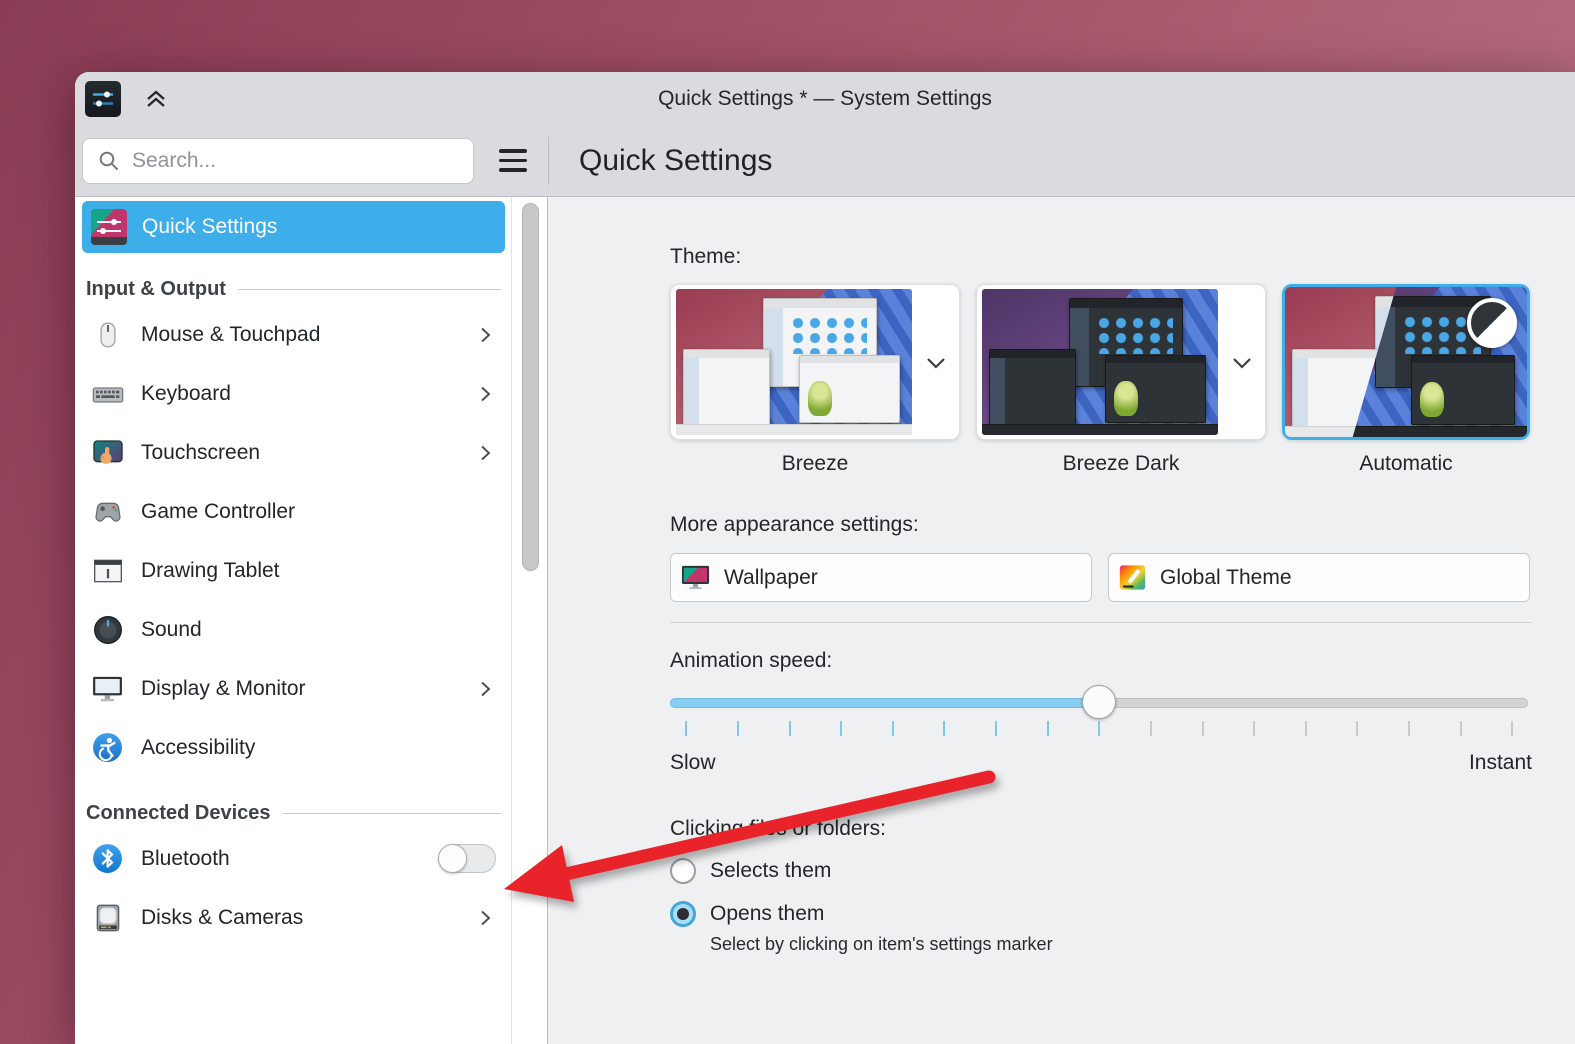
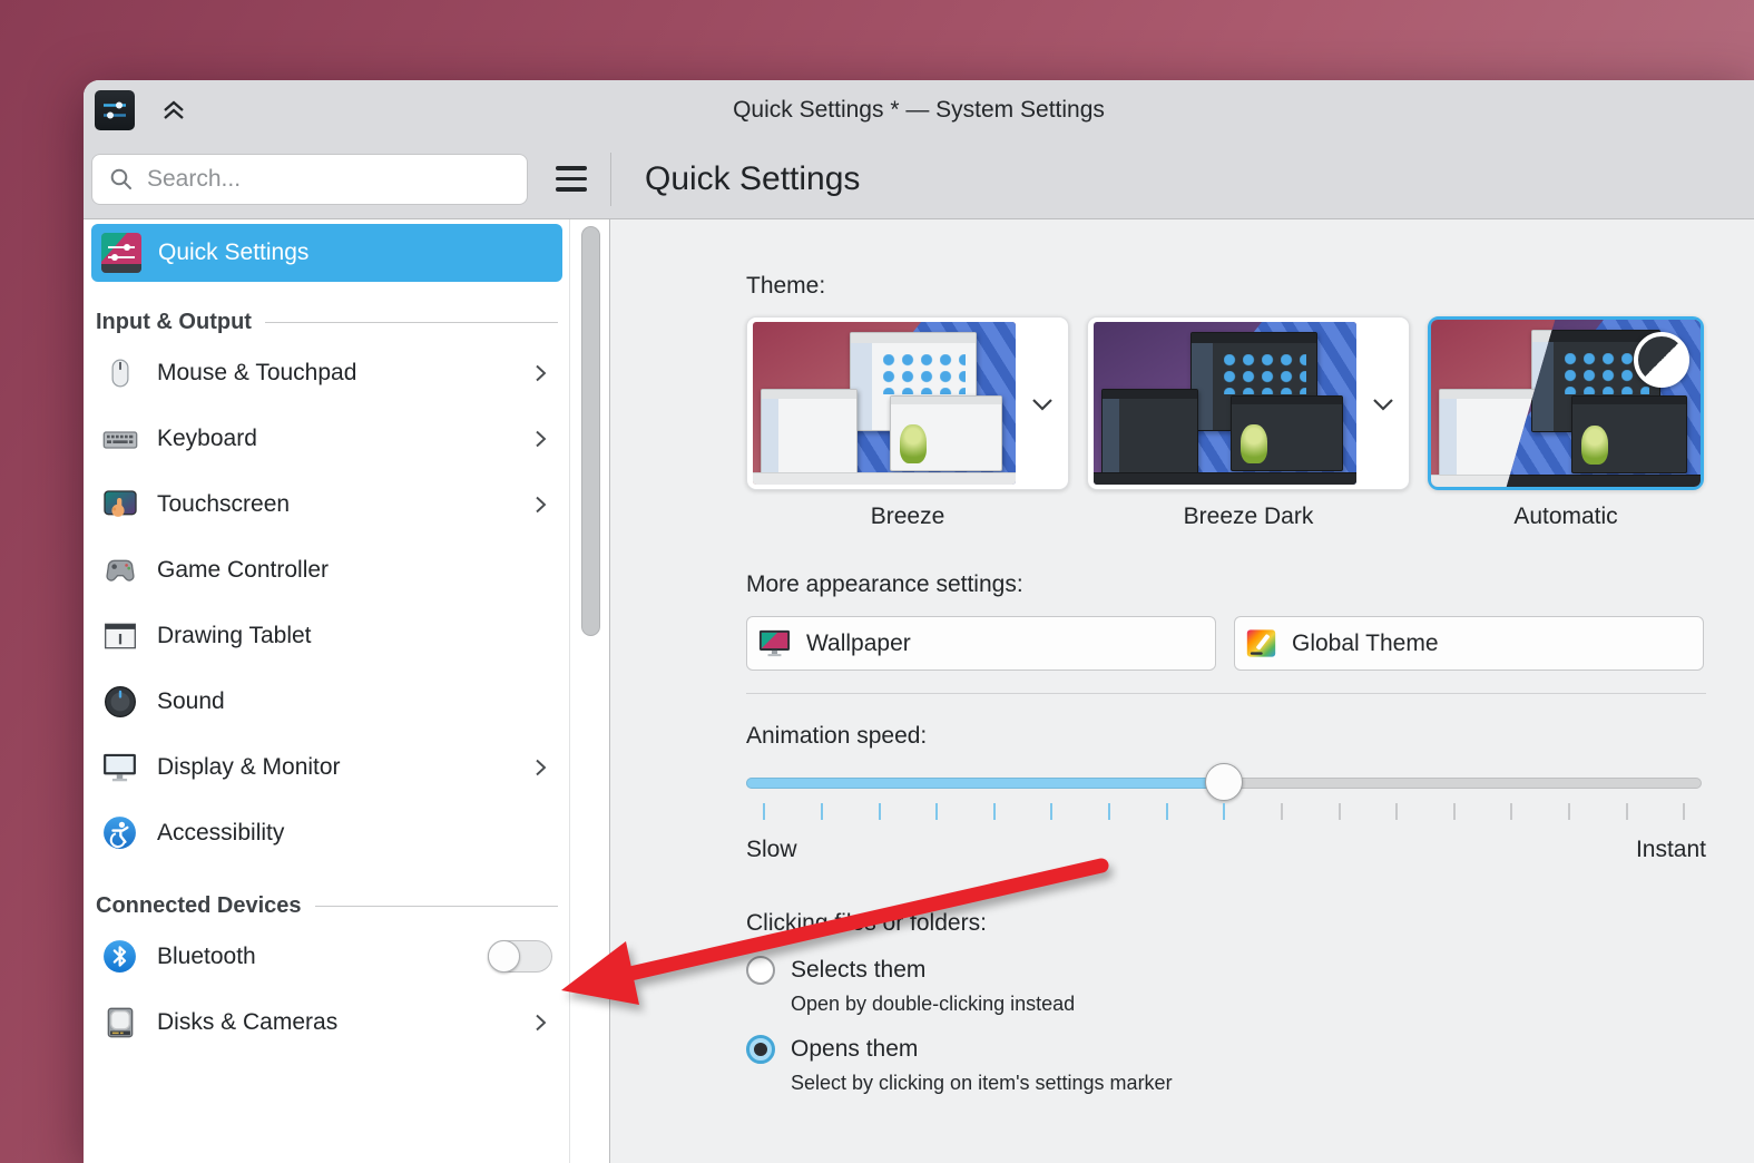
  Quick Settings * — System Settings
  Search...
  Quick Settings
  Quick Settings
  Input & Output
  Mouse & Touchpad
  Keyboard
  Touchscreen
  Game Controller
  Drawing Tablet
  Sound
  Display & Monitor
  Accessibility
  Connected Devices
  Bluetooth
  Disks & Cameras
  Theme:
  Breeze
  Breeze Dark
  Automatic
  More appearance settings:
  Wallpaper
  Global Theme
  Animation speed:
  Slow
  Instant
  Clickin or folders:
  Selects them
+ Open by double-clicking instead
  Opens them
  Select by clicking on item's settings marker
